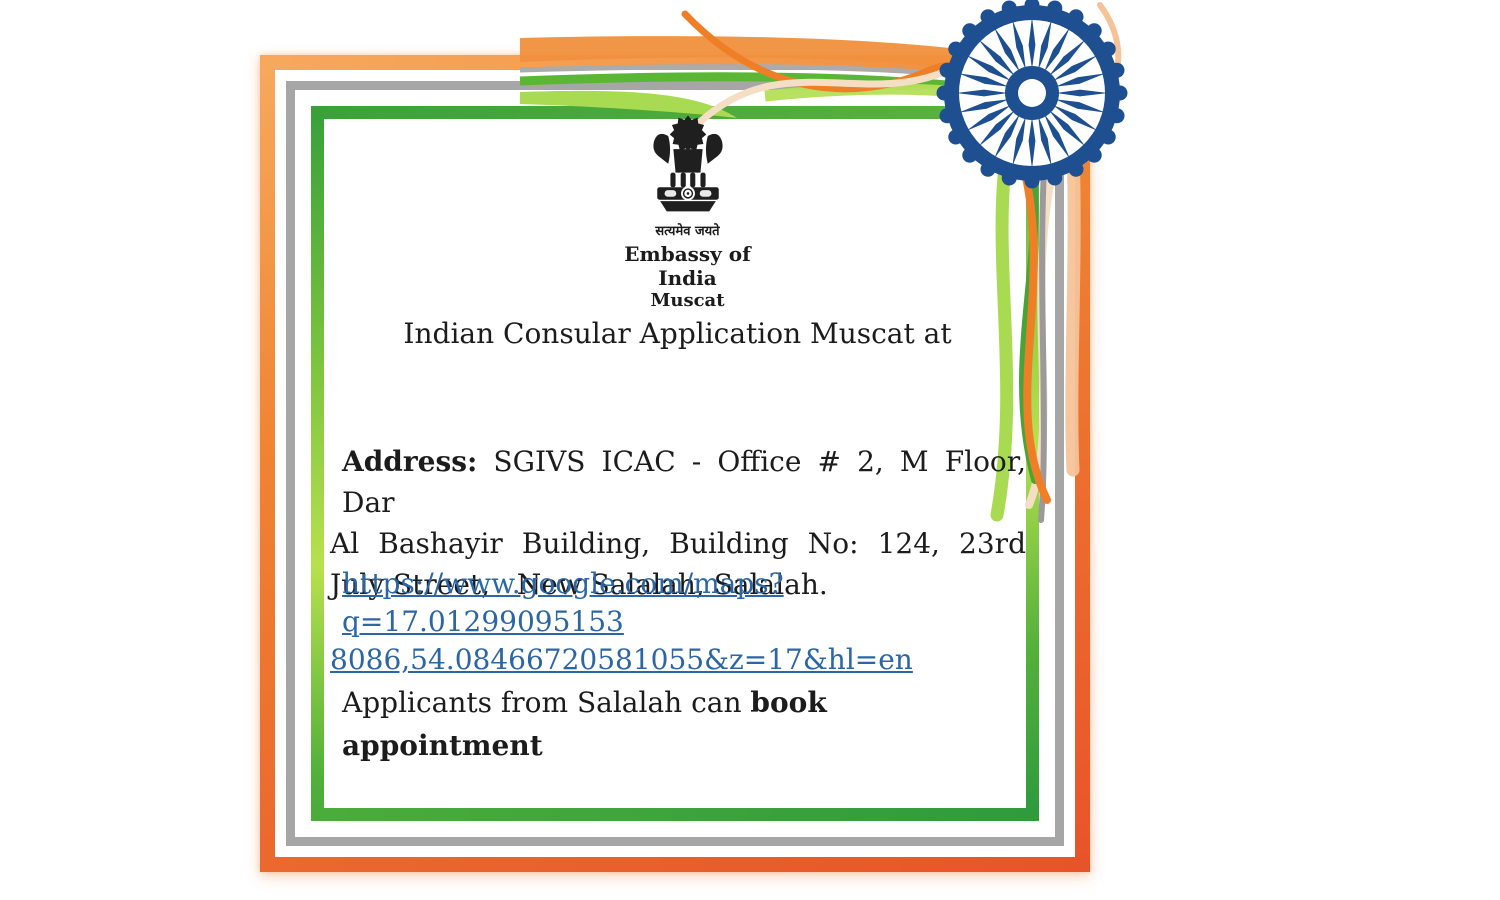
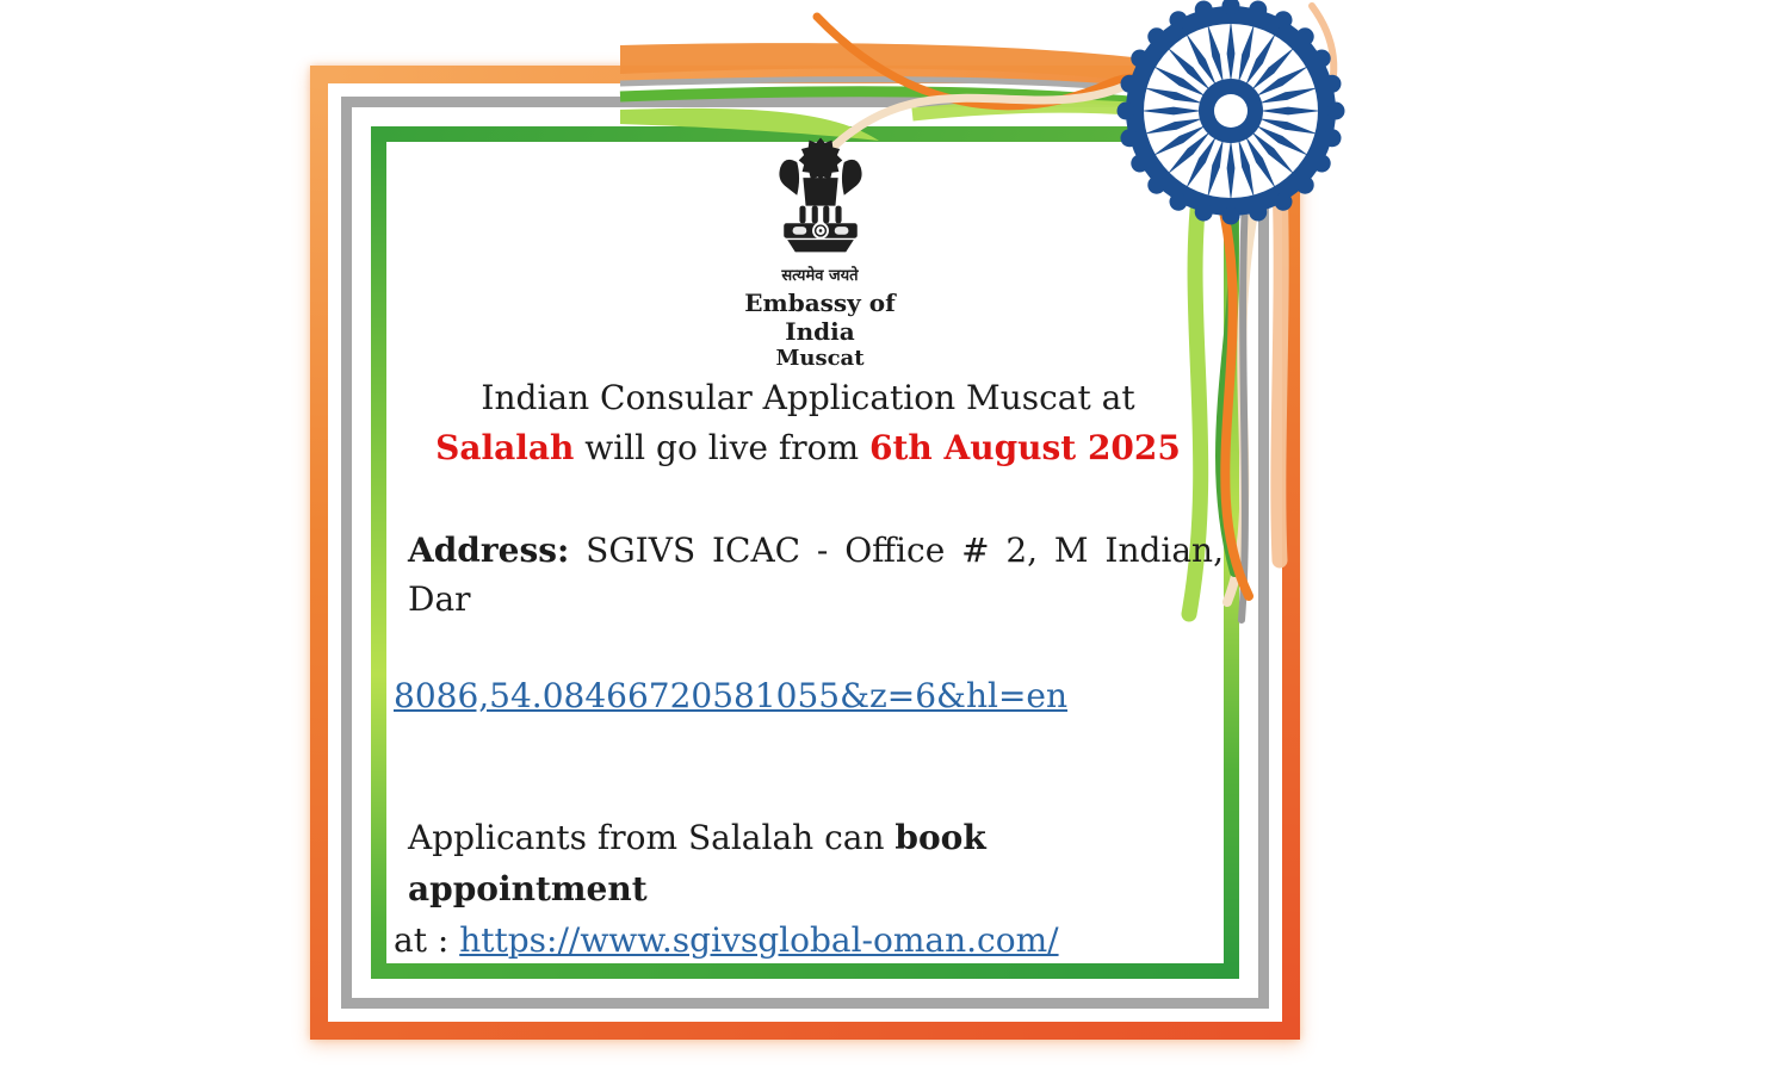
  सत्यमेव जयते
  Embassy of India
  Muscat
  Indian Consular Application Muscat at
+ Salalah will go live from 6th August 2025
- Address: SGIVS ICAC - Office # 2, M Floor, Dar
+ Address: SGIVS ICAC - Office # 2, M Indian, Dar
- Al Bashayir Building, Building No: 124, 23rd
- July Street, New Salalah, Salalah.
- https://www.google.com/maps?q=17.01299095153
- 8086,54.08466720581055&z=17&hl=en
+ 8086,54.08466720581055&z=6&hl=en
  Applicants from Salalah can book appointment
+ at : https://www.sgivsglobal-oman.com/
